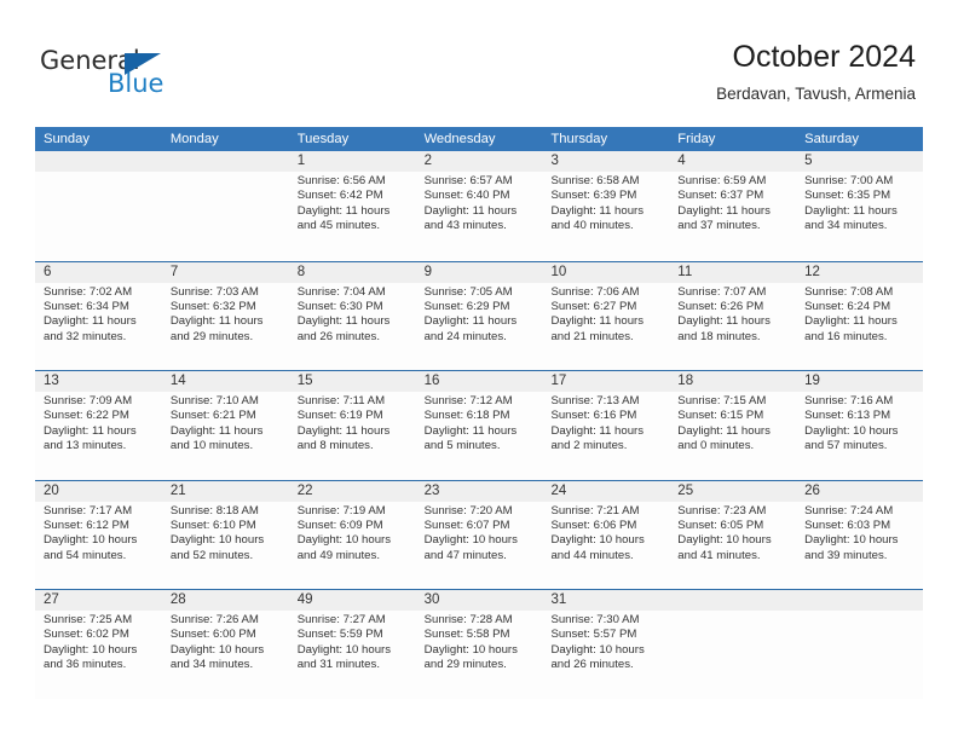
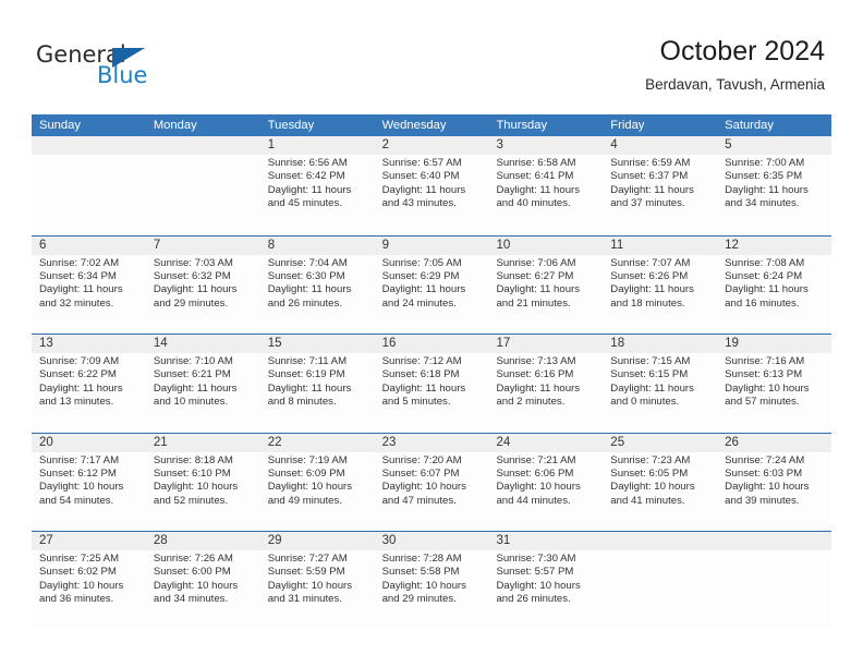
  General
  Blue
  October 2024
  Berdavan, Tavush, Armenia
  Sunday
  Monday
  Tuesday
  Wednesday
  Thursday
  Friday
  Saturday
  1
  Sunrise: 6:56 AM
  Sunset: 6:42 PM
  Daylight: 11 hours
  and 45 minutes.
  2
  Sunrise: 6:57 AM
  Sunset: 6:40 PM
  Daylight: 11 hours
  and 43 minutes.
  3
  Sunrise: 6:58 AM
- Sunset: 6:39 PM
+ Sunset: 6:41 PM
  Daylight: 11 hours
  and 40 minutes.
  4
  Sunrise: 6:59 AM
  Sunset: 6:37 PM
  Daylight: 11 hours
  and 37 minutes.
  5
  Sunrise: 7:00 AM
  Sunset: 6:35 PM
  Daylight: 11 hours
  and 34 minutes.
  6
  Sunrise: 7:02 AM
  Sunset: 6:34 PM
  Daylight: 11 hours
  and 32 minutes.
  7
  Sunrise: 7:03 AM
  Sunset: 6:32 PM
  Daylight: 11 hours
  and 29 minutes.
  8
  Sunrise: 7:04 AM
  Sunset: 6:30 PM
  Daylight: 11 hours
  and 26 minutes.
  9
  Sunrise: 7:05 AM
  Sunset: 6:29 PM
  Daylight: 11 hours
  and 24 minutes.
  10
  Sunrise: 7:06 AM
  Sunset: 6:27 PM
  Daylight: 11 hours
  and 21 minutes.
  11
  Sunrise: 7:07 AM
  Sunset: 6:26 PM
  Daylight: 11 hours
  and 18 minutes.
  12
  Sunrise: 7:08 AM
  Sunset: 6:24 PM
  Daylight: 11 hours
  and 16 minutes.
  13
  Sunrise: 7:09 AM
  Sunset: 6:22 PM
  Daylight: 11 hours
  and 13 minutes.
  14
  Sunrise: 7:10 AM
  Sunset: 6:21 PM
  Daylight: 11 hours
  and 10 minutes.
  15
  Sunrise: 7:11 AM
  Sunset: 6:19 PM
  Daylight: 11 hours
  and 8 minutes.
  16
  Sunrise: 7:12 AM
  Sunset: 6:18 PM
  Daylight: 11 hours
  and 5 minutes.
  17
  Sunrise: 7:13 AM
  Sunset: 6:16 PM
  Daylight: 11 hours
  and 2 minutes.
  18
  Sunrise: 7:15 AM
  Sunset: 6:15 PM
  Daylight: 11 hours
  and 0 minutes.
  19
  Sunrise: 7:16 AM
  Sunset: 6:13 PM
  Daylight: 10 hours
  and 57 minutes.
  20
  Sunrise: 7:17 AM
  Sunset: 6:12 PM
  Daylight: 10 hours
  and 54 minutes.
  21
  Sunrise: 8:18 AM
  Sunset: 6:10 PM
  Daylight: 10 hours
  and 52 minutes.
  22
  Sunrise: 7:19 AM
  Sunset: 6:09 PM
  Daylight: 10 hours
  and 49 minutes.
  23
  Sunrise: 7:20 AM
  Sunset: 6:07 PM
  Daylight: 10 hours
  and 47 minutes.
  24
  Sunrise: 7:21 AM
  Sunset: 6:06 PM
  Daylight: 10 hours
  and 44 minutes.
  25
  Sunrise: 7:23 AM
  Sunset: 6:05 PM
  Daylight: 10 hours
  and 41 minutes.
  26
  Sunrise: 7:24 AM
  Sunset: 6:03 PM
  Daylight: 10 hours
  and 39 minutes.
  27
  Sunrise: 7:25 AM
  Sunset: 6:02 PM
  Daylight: 10 hours
  and 36 minutes.
  28
  Sunrise: 7:26 AM
  Sunset: 6:00 PM
  Daylight: 10 hours
  and 34 minutes.
- 49
+ 29
  Sunrise: 7:27 AM
  Sunset: 5:59 PM
  Daylight: 10 hours
  and 31 minutes.
  30
  Sunrise: 7:28 AM
  Sunset: 5:58 PM
  Daylight: 10 hours
  and 29 minutes.
  31
  Sunrise: 7:30 AM
  Sunset: 5:57 PM
  Daylight: 10 hours
  and 26 minutes.
